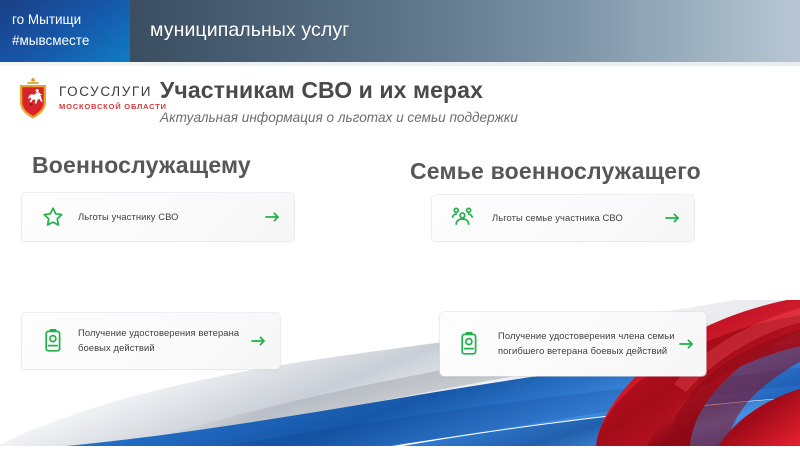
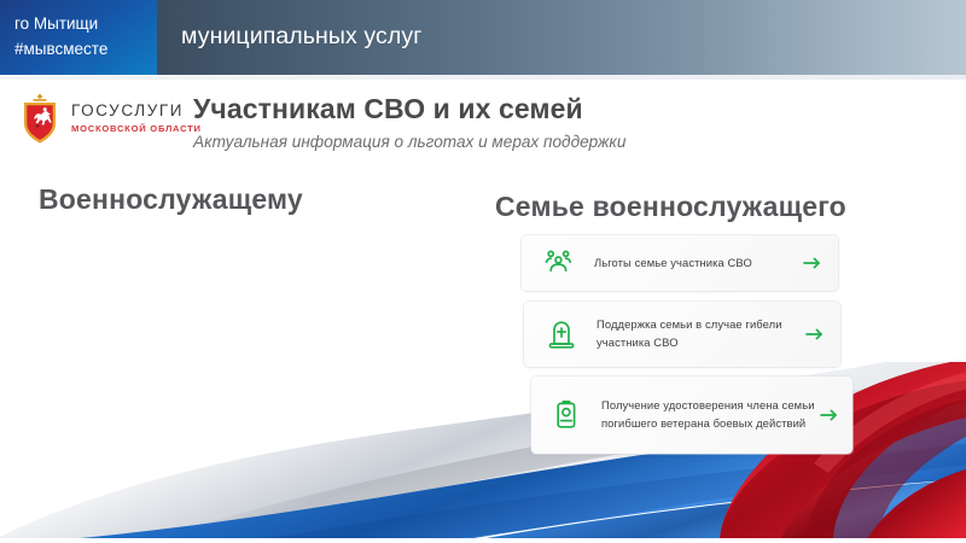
  го Мытищи
  #мывсместе
  муниципальных услуг
  ГОСУСЛУГИ
  МОСКОВСКОЙ ОБЛАСТИ
- Участникам СВО и их мерах
+ Участникам СВО и их семей
- Актуальная информация о льготах и семьи поддержки
+ Актуальная информация о льготах и мерах поддержки
  Военнослужащему
  Семье военнослужащего
- Льготы участнику СВО
- Получение удостоверения ветерана боевых действий
  Льготы семье участника СВО
+ Поддержка семьи в случае гибели участника СВО
  Получение удостоверения члена семьи погибшего ветерана боевых действий
